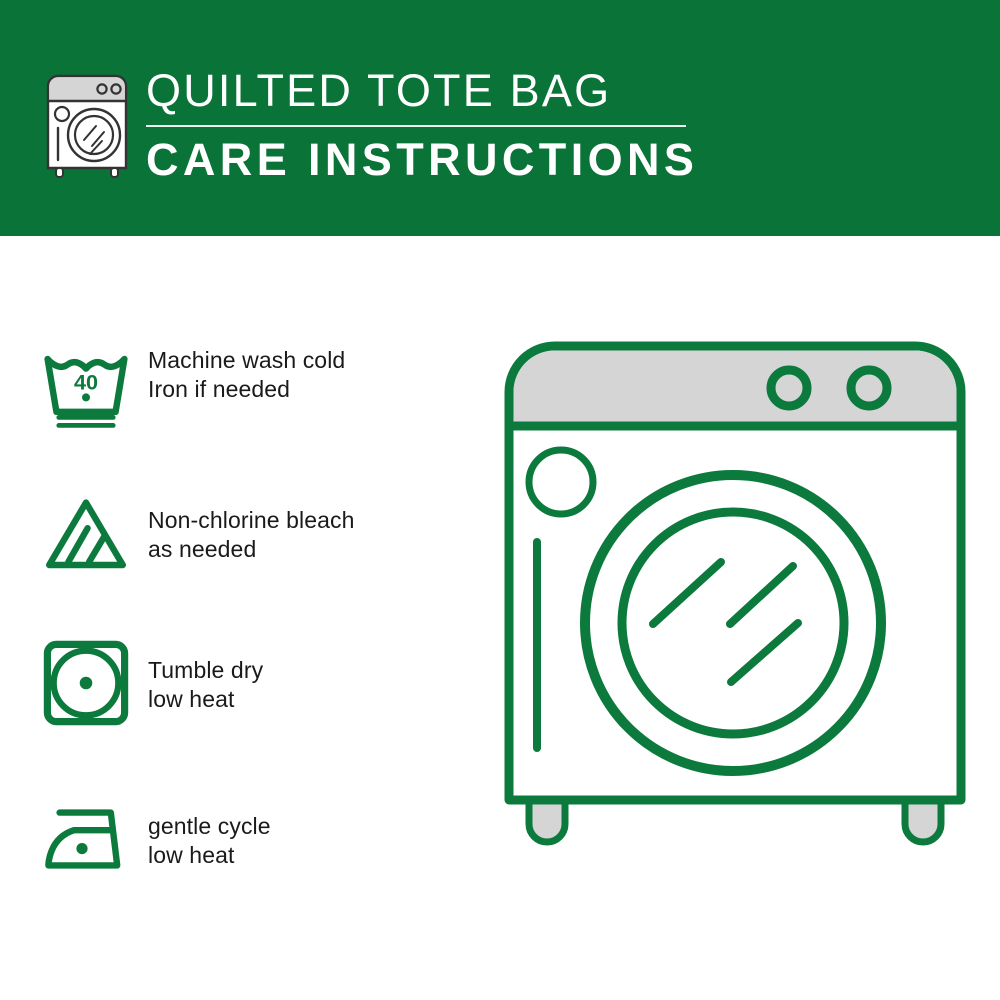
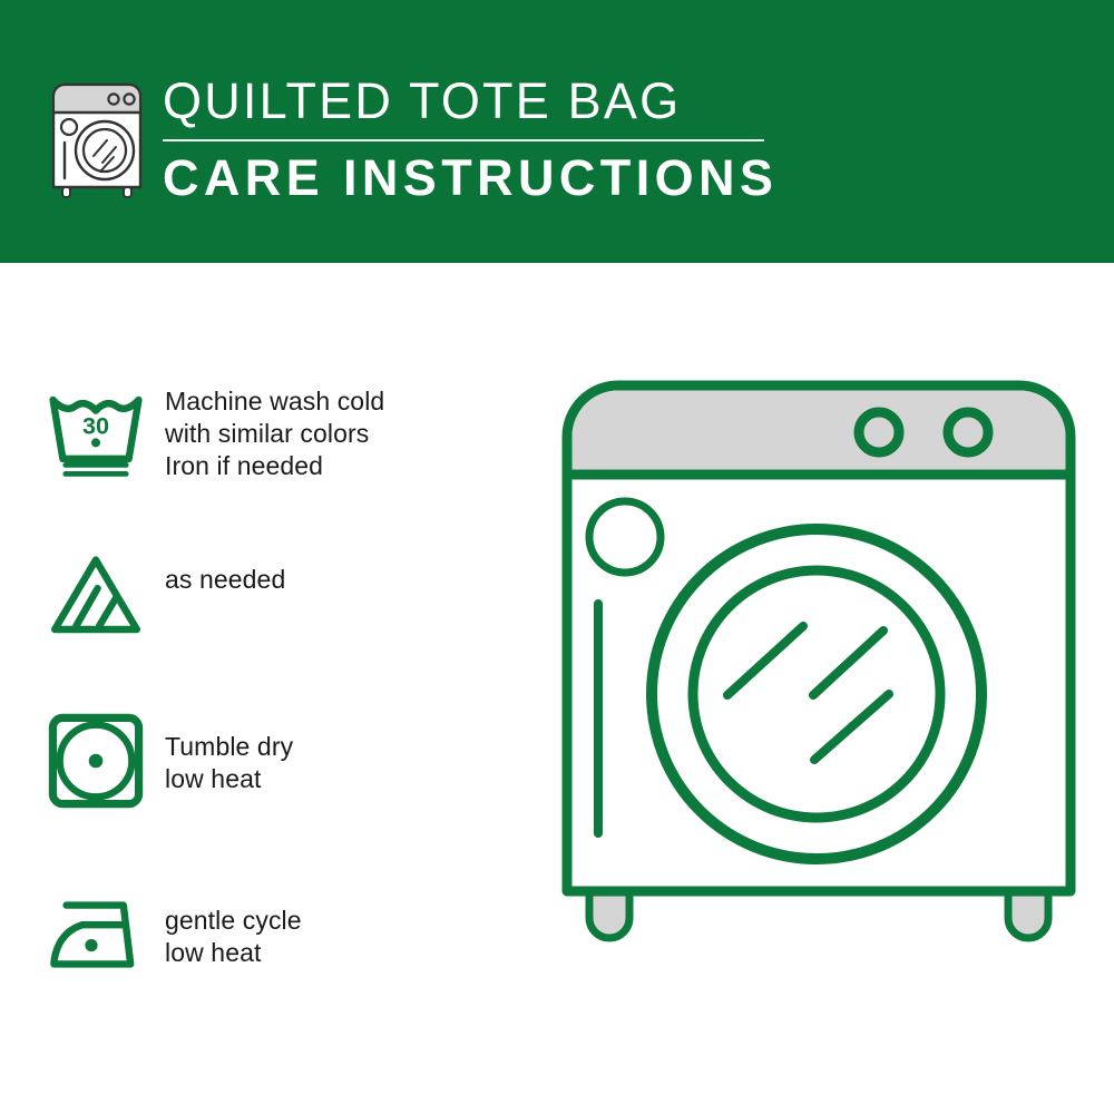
  QUILTED TOTE BAG
  CARE INSTRUCTIONS
- 40
+ 30
  Machine wash cold
+ with similar colors
  Iron if needed
- Non-chlorine bleach
  as needed
  Tumble dry
  low heat
  gentle cycle
  low heat
